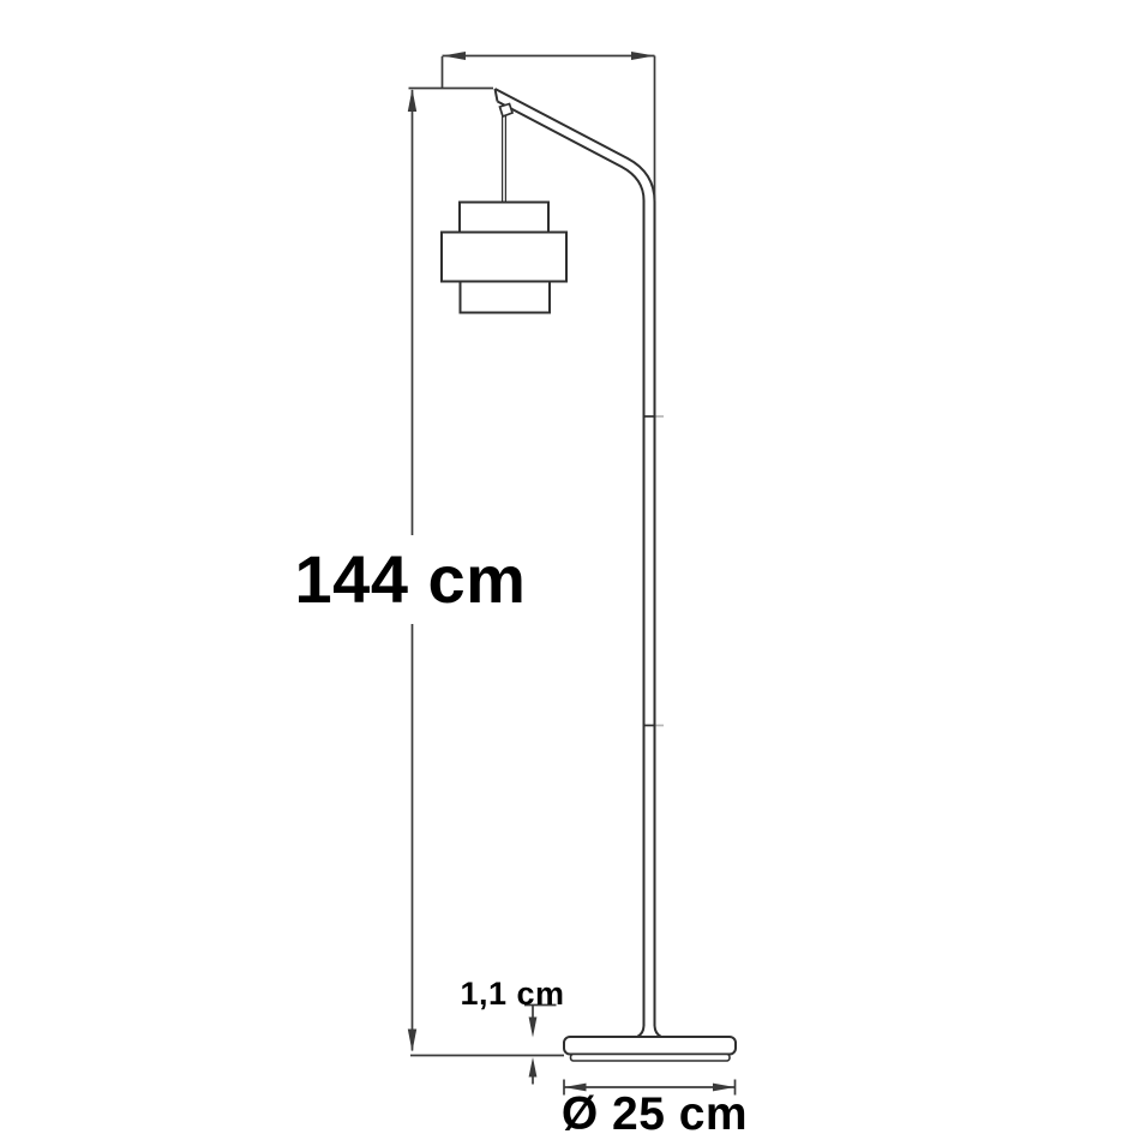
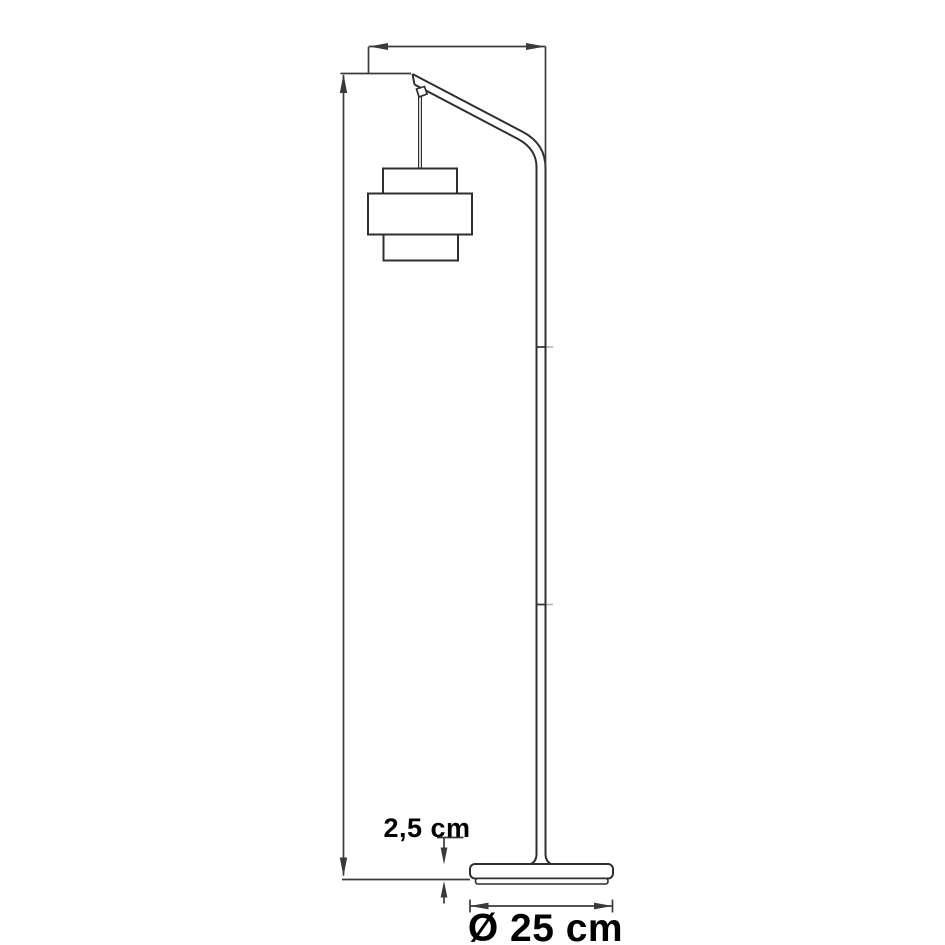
- 144 cm
- 1,1 cm
+ 2,5 cm
  Ø 25 cm
